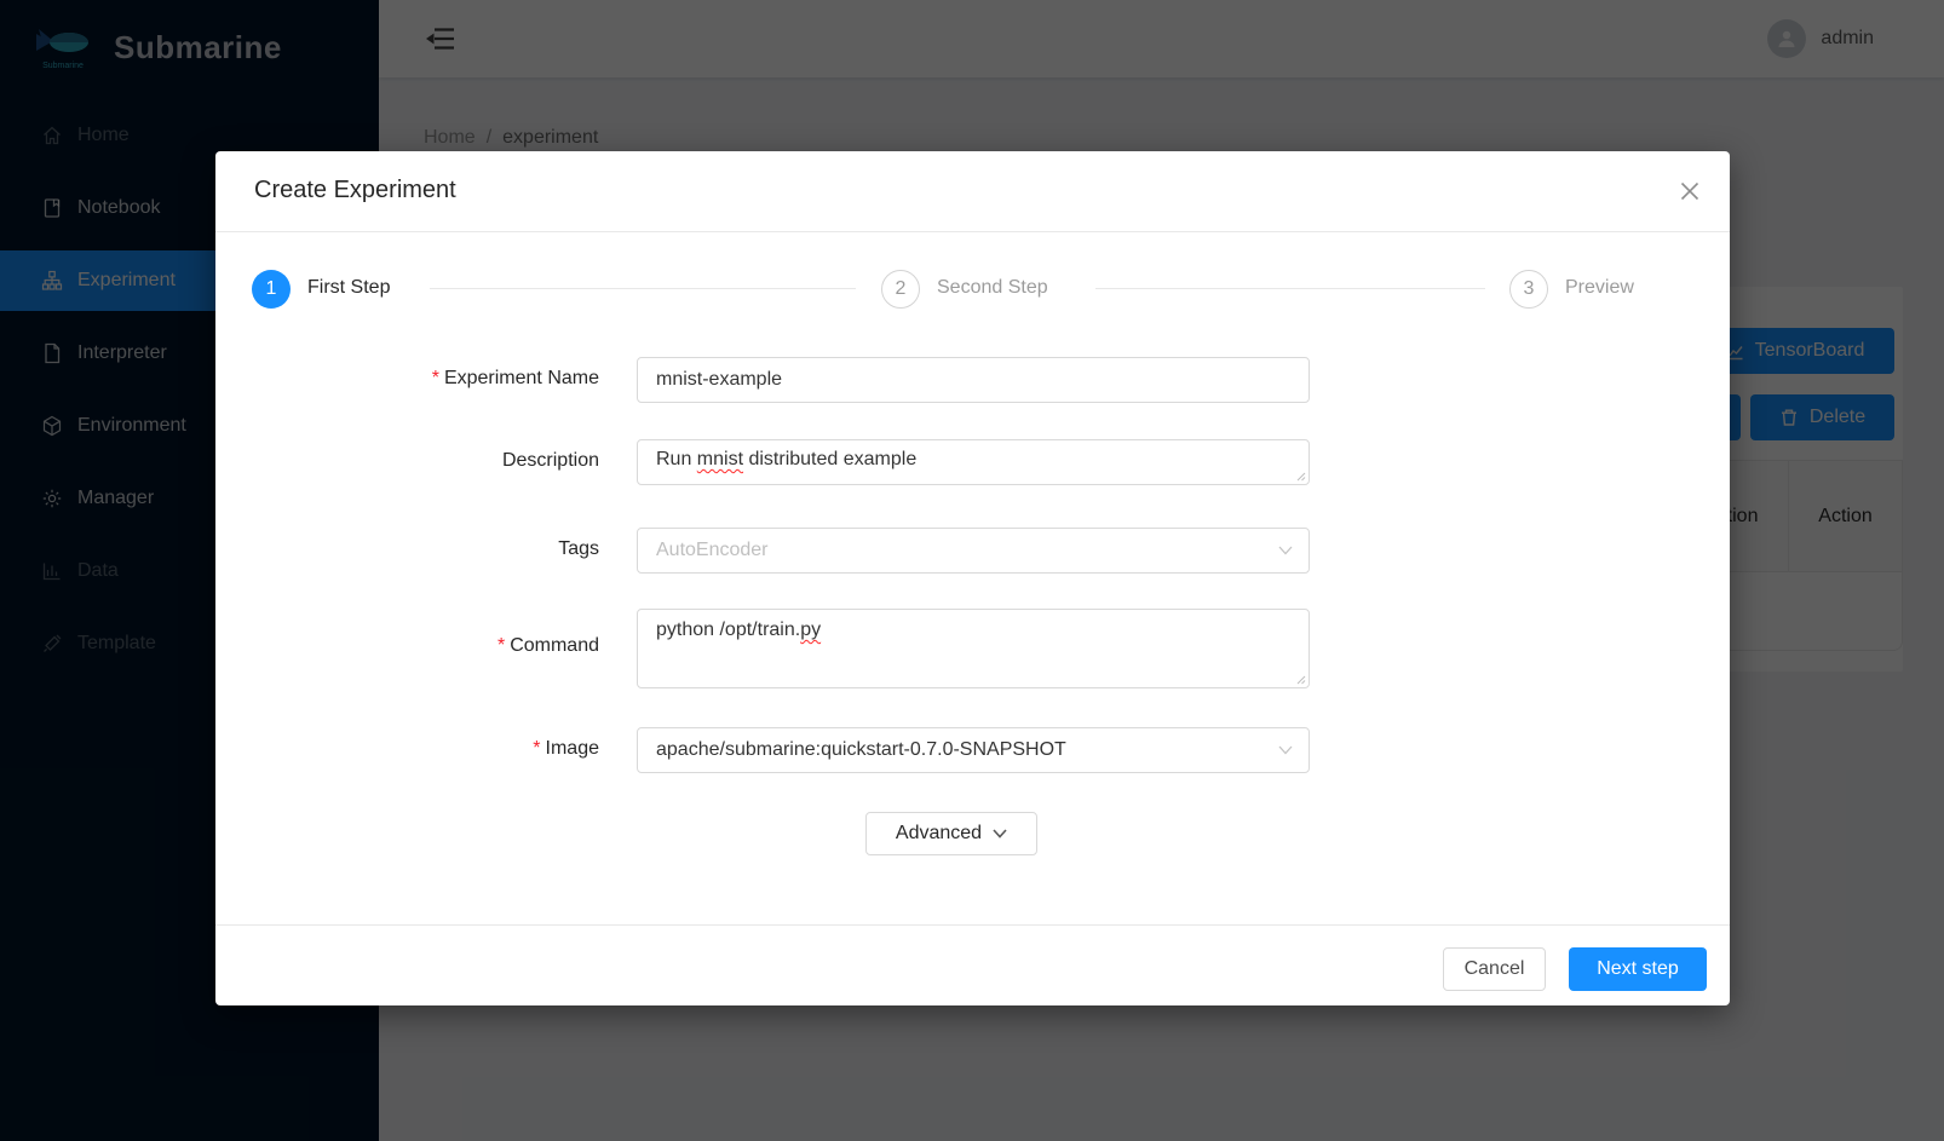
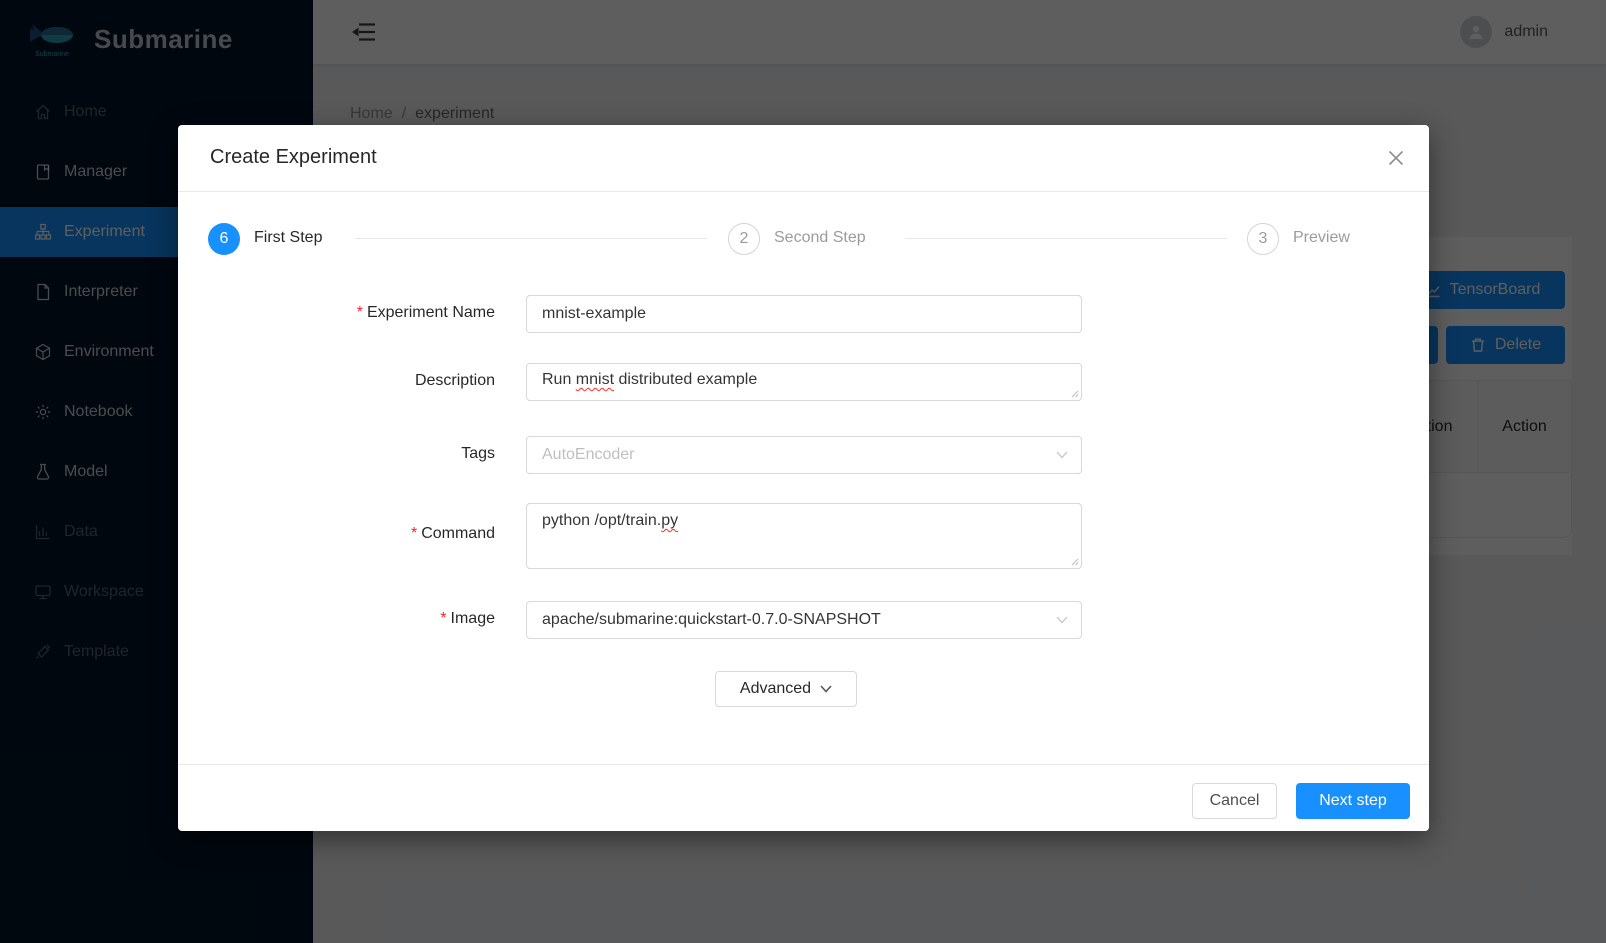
  Submarine
  Home
- Notebook
+ Manager
  Experiment
  Interpreter
  Environment
- Manager
+ Notebook
+ Model
  Data
+ Workspace
  Template
  admin
  Home
  /
  experiment
  TensorBoard
  Delete
  Action
  Create Experiment
- 1
+ 6
  First Step
  2
  Second Step
  3
  Preview
  * Experiment Name
  Description
  Tags
  * Command
  * Image
  mnist-example
  Run mnist distributed example
  AutoEncoder
  python /opt/train.py
  apache/submarine:quickstart-0.7.0-SNAPSHOT
  Advanced
  Cancel
  Next step
